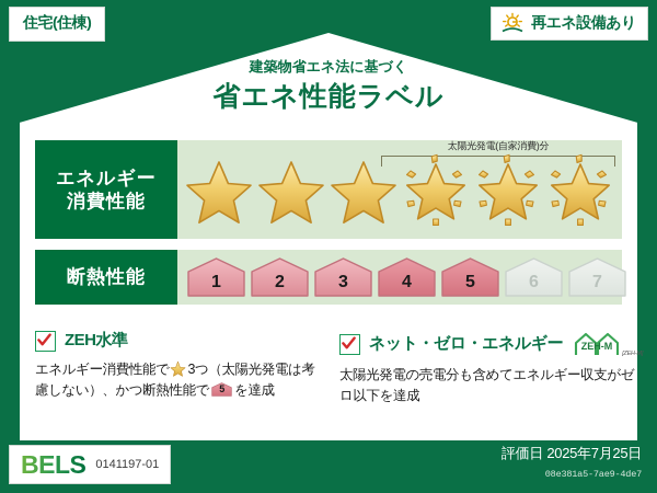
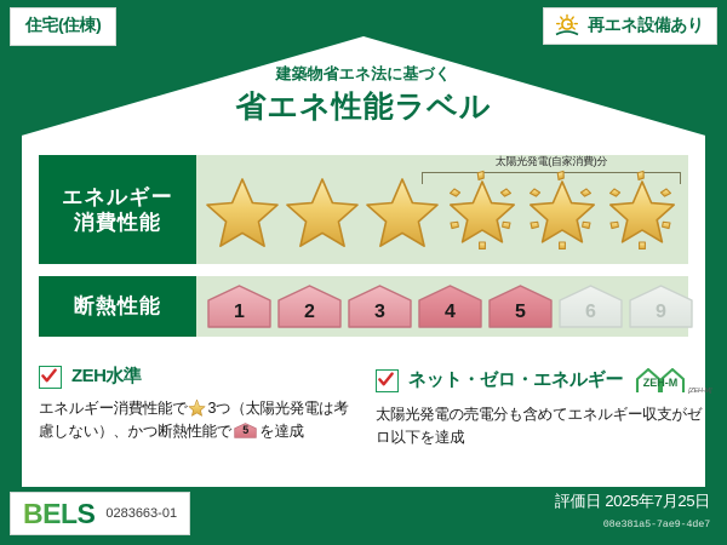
  住宅(住棟)
  再エネ設備あり
  建築物省エネ法に基づく
  省エネ性能ラベル
  エネルギー
  消費性能
  太陽光発電(自家消費)分
  断熱性能
  1
  2
  3
  4
  5
  6
- 7
+ 9
  ZEH水準
  エネルギー消費性能で 3つ（太陽光発電は考慮しない）、かつ断熱性能で
  5
  を達成
  ネット・ゼロ・エネルギー
  ZEH-M
  太陽光発電の売電分も含めてエネルギー収支がゼロ以下を達成
  BELS
- 0141197-01
+ 0283663-01
  評価日 2025年7月25日
  08e381a5-7ae9-4de7
